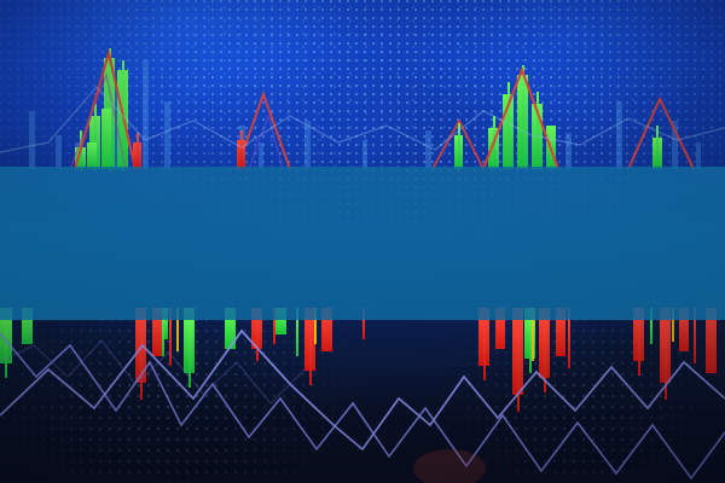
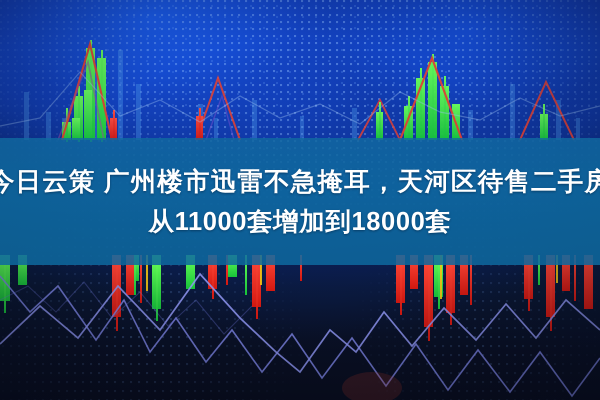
+ 今日云策 广州楼市迅雷不急掩耳，天河区待售二手房
+ 从11000套增加到18000套
